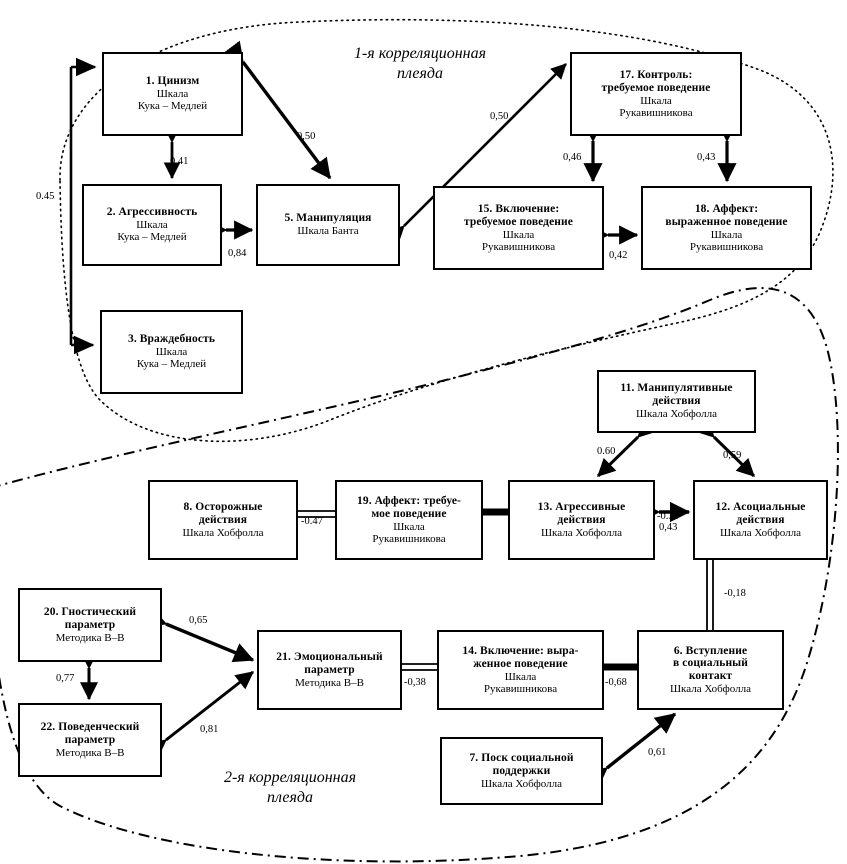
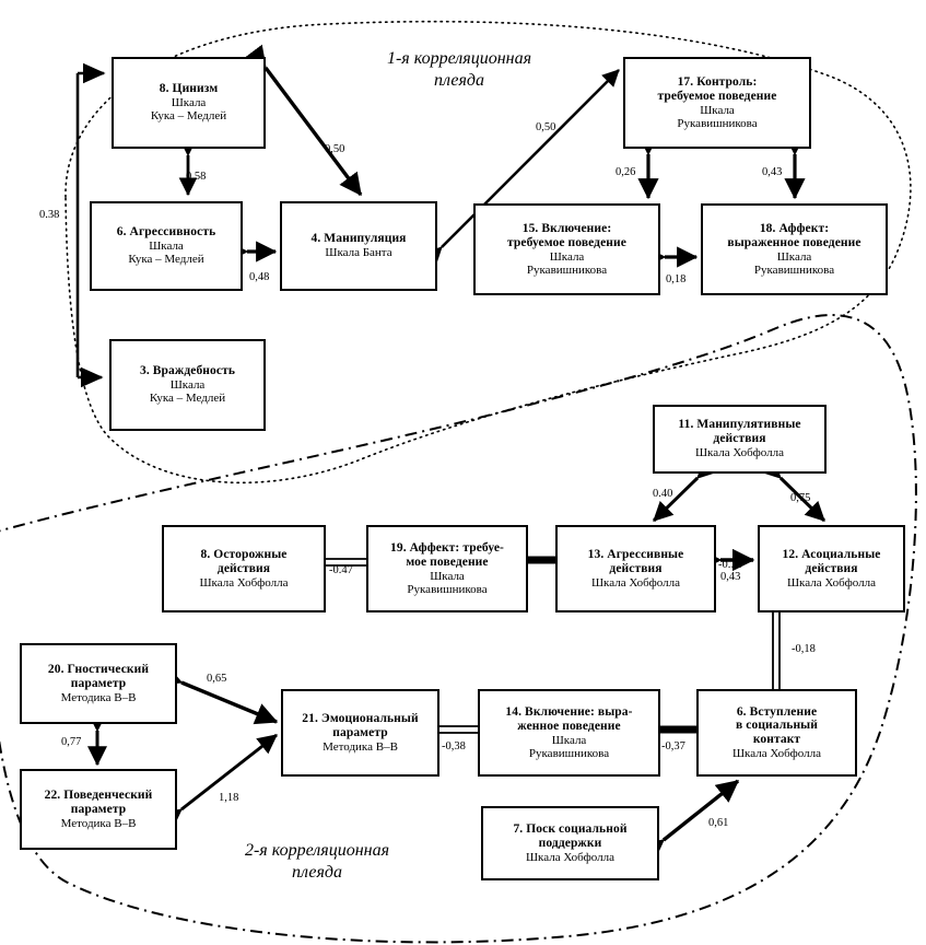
- 1. Цинизм
+ 8. Цинизм
  Шкала
  Кука – Медлей
- 2. Агрессивность
+ 6. Агрессивность
  Шкала
  Кука – Медлей
  3. Враждебность
  Шкала
  Кука – Медлей
- 5. Манипуляция
+ 4. Манипуляция
  Шкала Банта
  15. Включение:
  требуемое поведение
  Шкала
  Рукавишникова
  17. Контроль:
  требуемое поведение
  Шкала
  Рукавишникова
  18. Аффект:
  выраженное поведение
  Шкала
  Рукавишникова
  11. Манипулятивные
  действия
  Шкала Хобфолла
  8. Осторожные
  действия
  Шкала Хобфолла
  19. Аффект: требуе-
  мое поведение
  Шкала
  Рукавишникова
  13. Агрессивные
  действия
  Шкала Хобфолла
  12. Асоциальные
  действия
  Шкала Хобфолла
  20. Гностический
  параметр
  Методика В–В
  22. Поведенческий
  параметр
  Методика В–В
  21. Эмоциональный
  параметр
  Методика В–В
  14. Включение: выра-
  женное поведение
  Шкала
  Рукавишникова
  6. Вступление
  в социальный
  контакт
  Шкала Хобфолла
  7. Поск социальной
  поддержки
  Шкала Хобфолла
- 0.45
+ 0.38
- 0,41
+ 0,58
  0,50
- 0,84
+ 0,48
  0,50
- 0,46
+ 0,26
  0,43
- 0,42
+ 0,18
- 0.60
+ 0.40
- 0,59
+ 0,75
  -0.47
  -0.38
  0,43
  -0,18
  0,65
  0,77
- 0,81
+ 1,18
  -0,38
- -0,68
+ -0,37
  0,61
  1-я корреляционная
  плеяда
  2-я корреляционная
  плеяда
